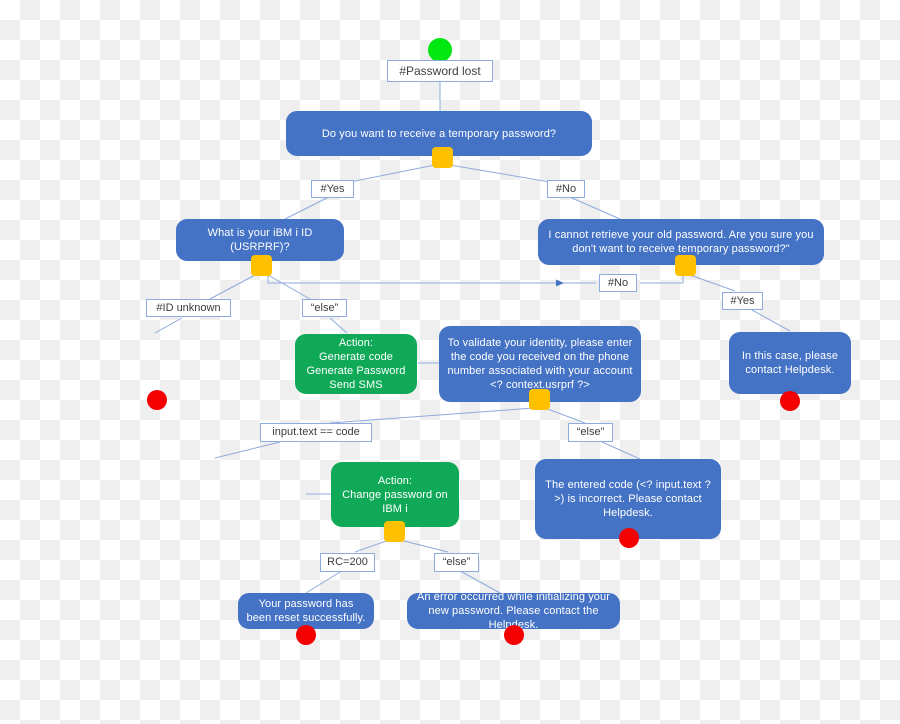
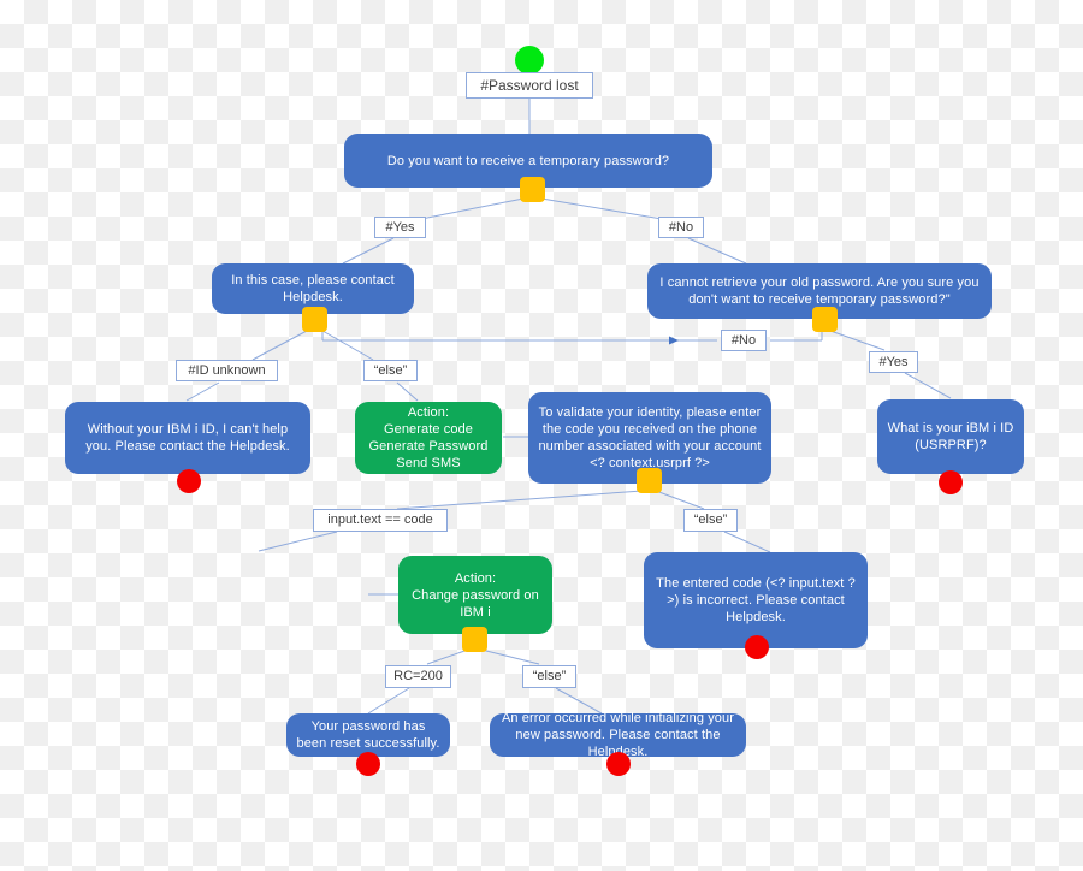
  #Password lost
  Do you want to receive a temporary password?
  #Yes
  #No
- What is your iBM i ID (USRPRF)?
+ In this case, please contact Helpdesk.
  I cannot retrieve your old password. Are you sure you don't want to receive temporary password?"
  #ID unknown
  “else”
  #No
  #Yes
+ Without your IBM i ID, I can't help you. Please contact the Helpdesk.
  Action:
  Generate code
  Generate Password
  Send SMS
  To validate your identity, please enter the code you received on the phone number associated with your account <? context.usrprf ?>
- In this case, please contact Helpdesk.
+ What is your iBM i ID (USRPRF)?
  input.text == code
  “else”
  Action:
  Change password on IBM i
  The entered code (<? input.text ?>) is incorrect. Please contact Helpdesk.
  RC=200
  “else”
  Your password has been reset successfully.
  An error occurred while initializing your new password. Please contact the Helpesk.
